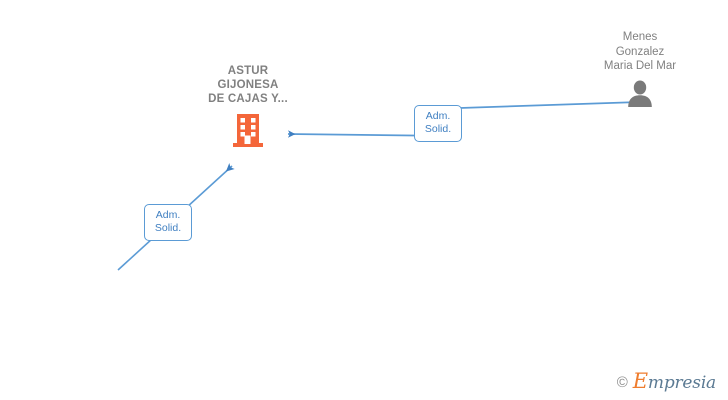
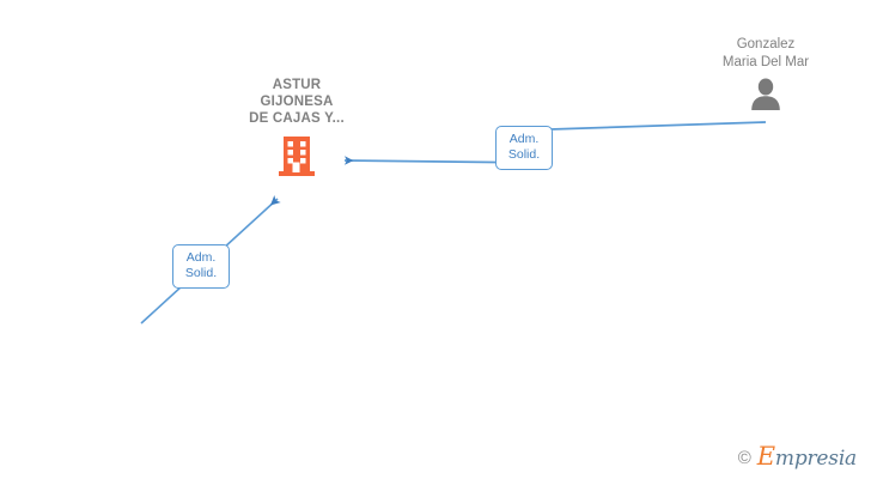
  ASTUR
  GIJONESA
  DE CAJAS Y...
- Menes
  Gonzalez
  Maria Del Mar
  Adm.
  Solid.
  Adm.
  Solid.
  ©
  Empresia
